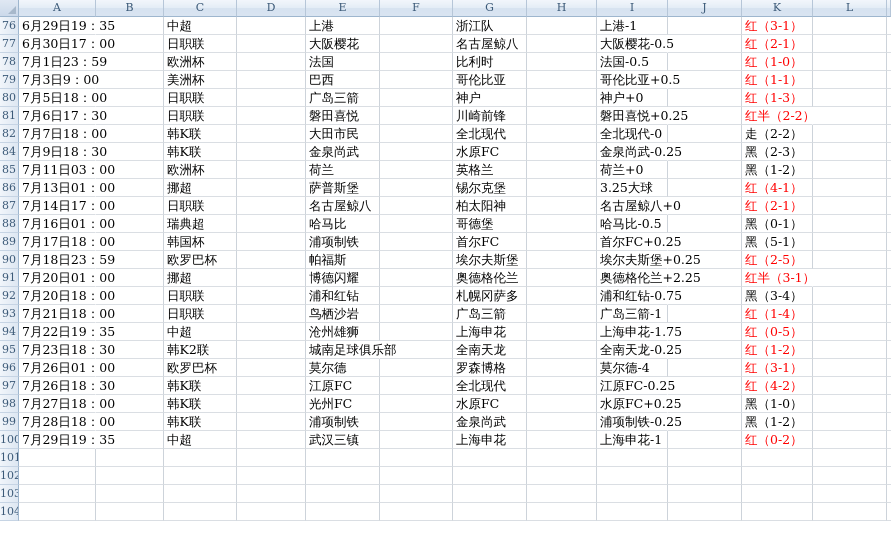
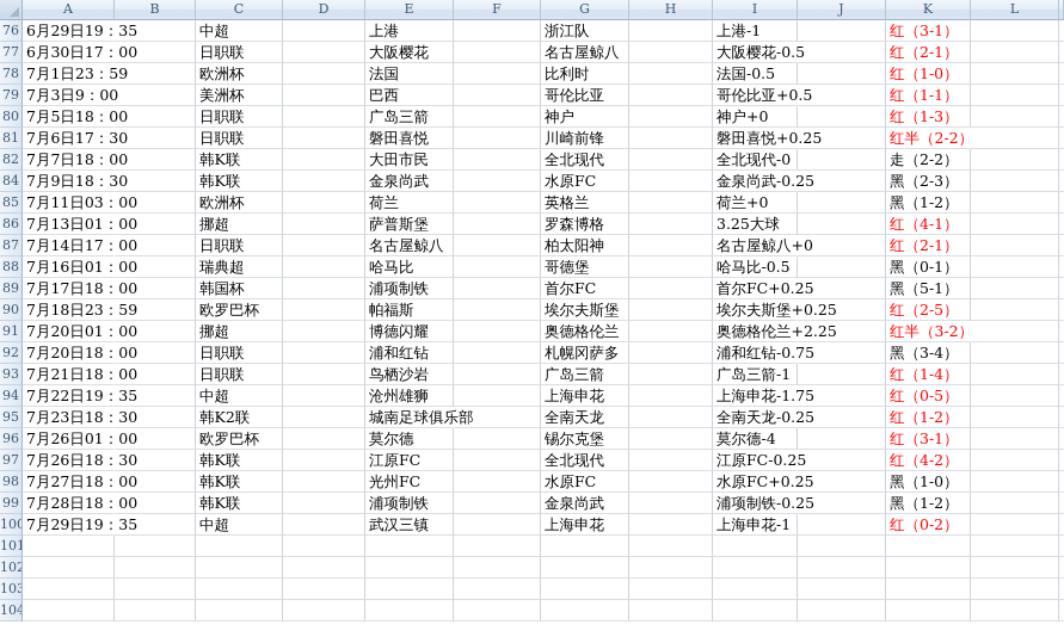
  A
  B
  C
  D
  E
  F
  G
  H
  I
  J
  K
  L
  76
  6月29日19：35
  中超
  上港
  浙江队
  上港-1
  红（3-1）
  77
  6月30日17：00
  日职联
  大阪樱花
  名古屋鲸八
  大阪樱花-0.5
  红（2-1）
  78
  7月1日23：59
  欧洲杯
  法国
  比利时
  法国-0.5
  红（1-0）
  79
  7月3日9：00
  美洲杯
  巴西
  哥伦比亚
  哥伦比亚+0.5
  红（1-1）
  80
  7月5日18：00
  日职联
  广岛三箭
  神户
  神户+0
  红（1-3）
  81
  7月6日17：30
  日职联
  磐田喜悦
  川崎前锋
  磐田喜悦+0.25
  红半（2-2）
  82
  7月7日18：00
  韩K联
  大田市民
  全北现代
  全北现代-0
  走（2-2）
  84
  7月9日18：30
  韩K联
  金泉尚武
  水原FC
  金泉尚武-0.25
  黑（2-3）
  85
  7月11日03：00
  欧洲杯
  荷兰
  英格兰
  荷兰+0
  黑（1-2）
  86
  7月13日01：00
  挪超
  萨普斯堡
- 锡尔克堡
+ 罗森博格
  3.25大球
  红（4-1）
  87
  7月14日17：00
  日职联
  名古屋鲸八
  柏太阳神
  名古屋鲸八+0
  红（2-1）
  88
  7月16日01：00
  瑞典超
  哈马比
  哥德堡
  哈马比-0.5
  黑（0-1）
  89
  7月17日18：00
  韩国杯
  浦项制铁
  首尔FC
  首尔FC+0.25
  黑（5-1）
  90
  7月18日23：59
  欧罗巴杯
  帕福斯
  埃尔夫斯堡
  埃尔夫斯堡+0.25
  红（2-5）
  91
  7月20日01：00
  挪超
  博德闪耀
  奥德格伦兰
  奥德格伦兰+2.25
- 红半（3-1）
+ 红半（3-2）
  92
  7月20日18：00
  日职联
  浦和红钻
  札幌冈萨多
  浦和红钻-0.75
  黑（3-4）
  93
  7月21日18：00
  日职联
  鸟栖沙岩
  广岛三箭
  广岛三箭-1
  红（1-4）
  94
  7月22日19：35
  中超
  沧州雄狮
  上海申花
  上海申花-1.75
  红（0-5）
  95
  7月23日18：30
  韩K2联
  城南足球俱乐部
  全南天龙
  全南天龙-0.25
  红（1-2）
  96
  7月26日01：00
  欧罗巴杯
  莫尔德
- 罗森博格
+ 锡尔克堡
  莫尔德-4
  红（3-1）
  97
  7月26日18：30
  韩K联
  江原FC
  全北现代
  江原FC-0.25
  红（4-2）
  98
  7月27日18：00
  韩K联
  光州FC
  水原FC
  水原FC+0.25
  黑（1-0）
  99
  7月28日18：00
  韩K联
  浦项制铁
  金泉尚武
  浦项制铁-0.25
  黑（1-2）
  100
  7月29日19：35
  中超
  武汉三镇
  上海申花
  上海申花-1
  红（0-2）
  101
  102
  103
  104
